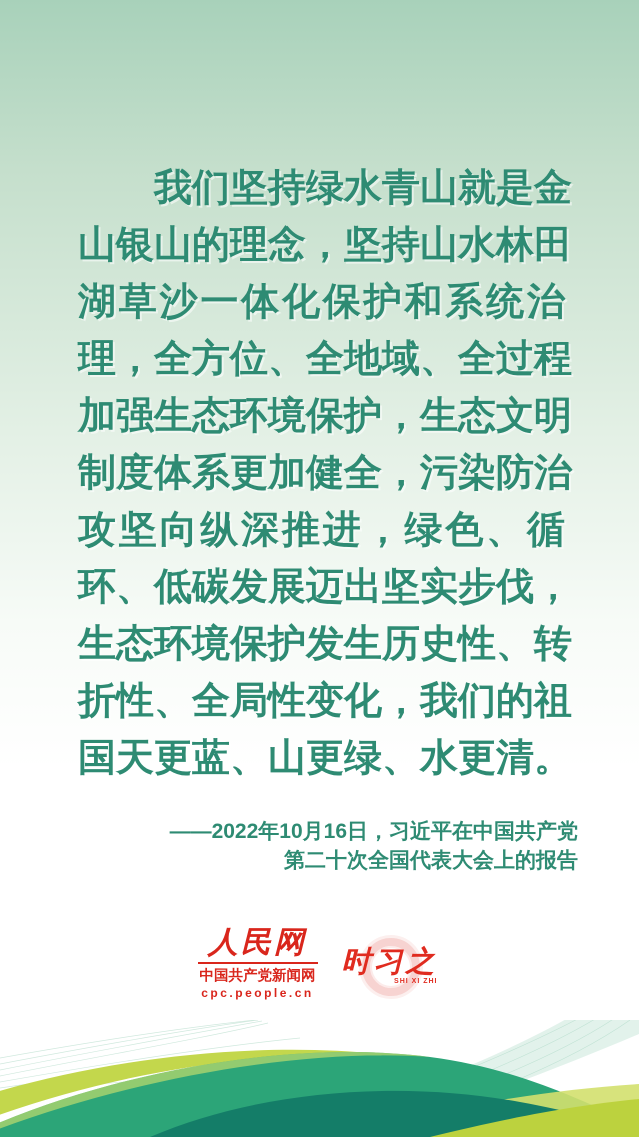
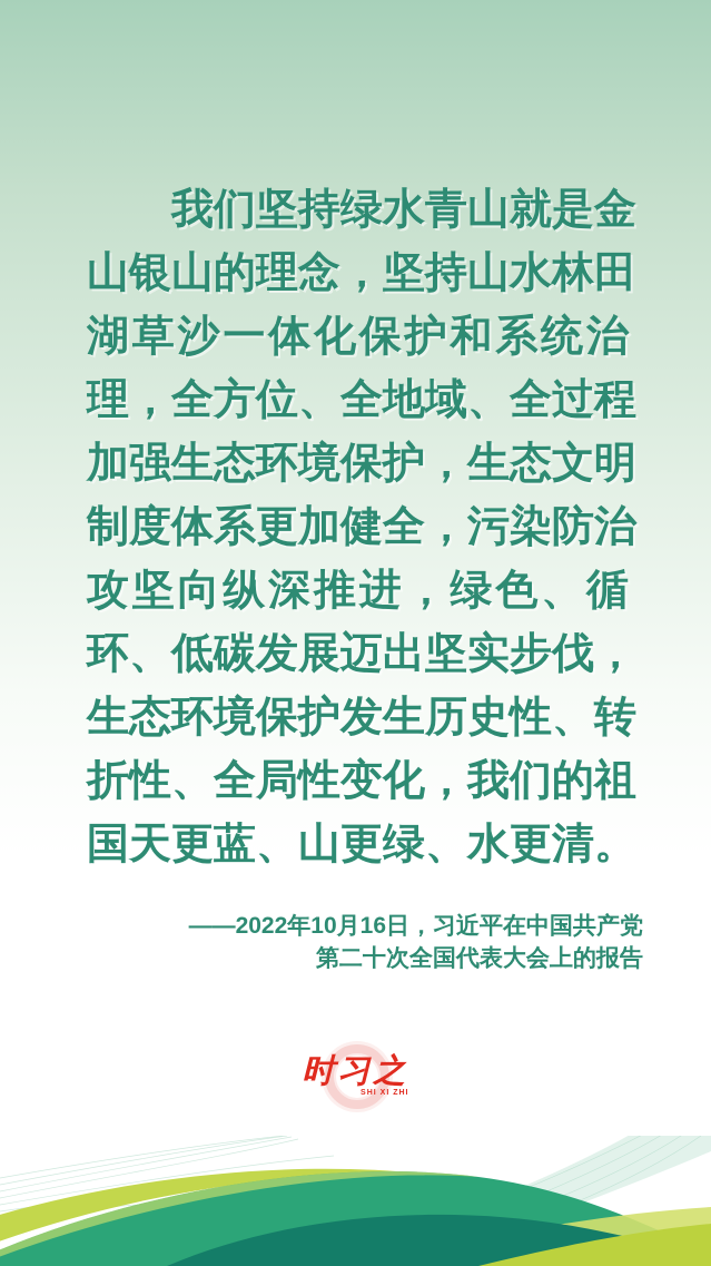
  我们坚持绿水青山就是金
  山银山的理念，坚持山水林田
  湖草沙一体化保护和系统治
  理，全方位、全地域、全过程
  加强生态环境保护，生态文明
  制度体系更加健全，污染防治
  攻坚向纵深推进，绿色、循
  环、低碳发展迈出坚实步伐，
  生态环境保护发生历史性、转
  折性、全局性变化，我们的祖
  国天更蓝、山更绿、水更清。
  ——2022年10月16日，习近平在中国共产党
  第二十次全国代表大会上的报告
- 人民网
- 中国共产党新闻网
- cpc.people.cn
  时习之
